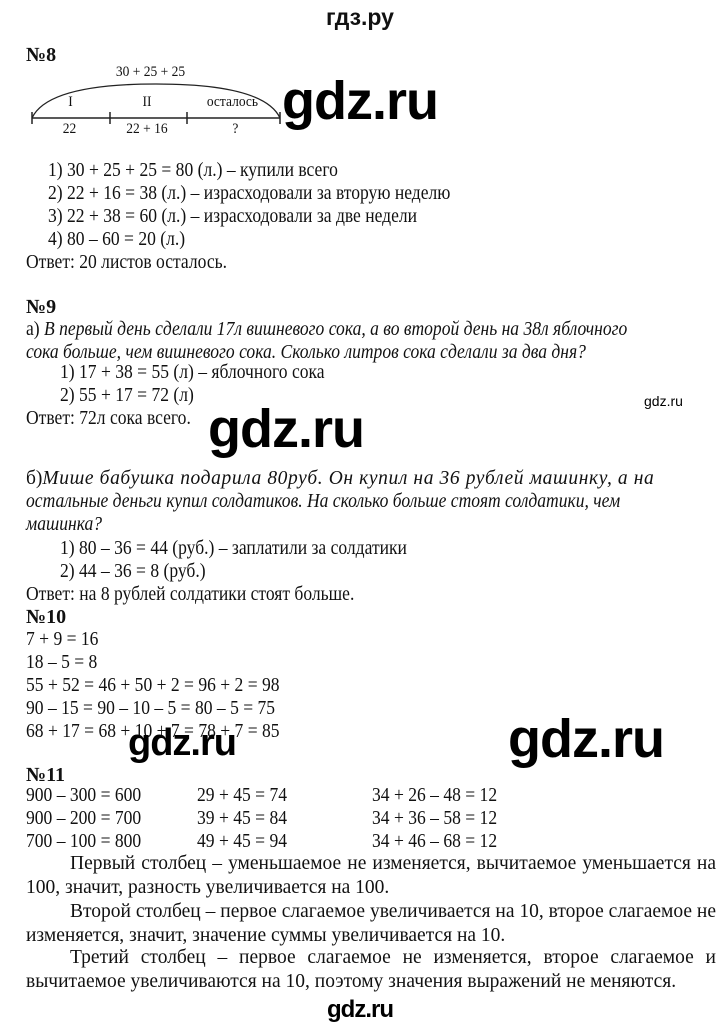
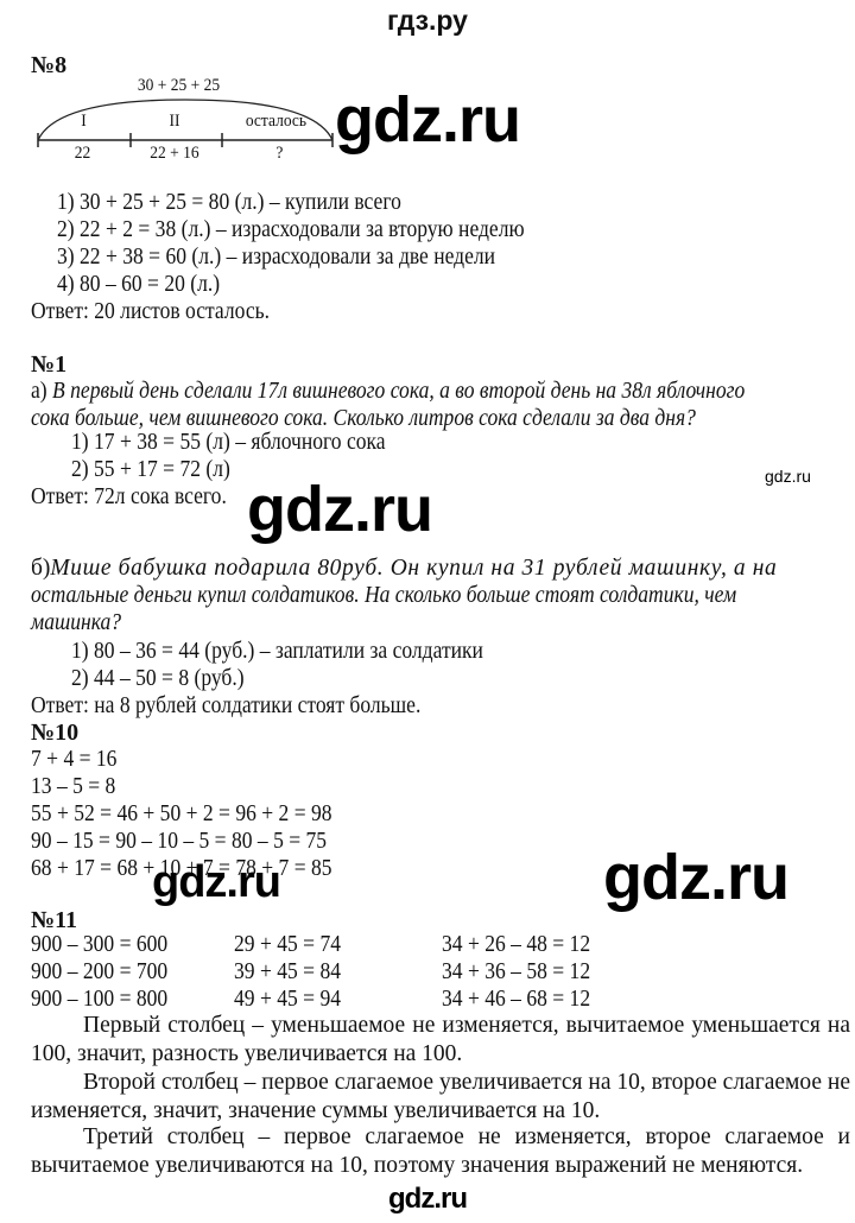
  гдз.ру
  №8
  30 + 25 + 25
  I
  II
  осталось
  22
  22 + 16
  ?
  gdz.ru
  1) 30 + 25 + 25 = 80 (л.) – купили всего
- 2) 22 + 16 = 38 (л.) – израсходовали за вторую неделю
+ 2) 22 + 2 = 38 (л.) – израсходовали за вторую неделю
  3) 22 + 38 = 60 (л.) – израсходовали за две недели
  4) 80 – 60 = 20 (л.)
  Ответ: 20 листов осталось.
- №9
+ №1
  а) В первый день сделали 17л вишневого сока, а во второй день на 38л яблочного
  сока больше, чем вишневого сока. Сколько литров сока сделали за два дня?
  1) 17 + 38 = 55 (л) – яблочного сока
  2) 55 + 17 = 72 (л)
  Ответ: 72л сока всего.
  gdz.ru
  gdz.ru
  б)
- Мише бабушка подарила 80руб. Он купил на 36 рублей машинку, а на
+ Мише бабушка подарила 80руб. Он купил на 31 рублей машинку, а на
  остальные деньги купил солдатиков. На сколько больше стоят солдатики, чем
  машинка?
  1) 80 – 36 = 44 (руб.) – заплатили за солдатики
- 2) 44 – 36 = 8 (руб.)
+ 2) 44 – 50 = 8 (руб.)
  Ответ: на 8 рублей солдатики стоят больше.
  №10
- 7 + 9 = 16
+ 7 + 4 = 16
- 18 – 5 = 8
+ 13 – 5 = 8
  55 + 52 = 46 + 50 + 2 = 96 + 2 = 98
  90 – 15 = 90 – 10 – 5 = 80 – 5 = 75
  68 + 17 = 68 + 10 + 7 = 78 + 7 = 85
  gdz.ru
  gdz.ru
  №11
  900 – 300 = 600
  900 – 200 = 700
- 700 – 100 = 800
+ 900 – 100 = 800
  29 + 45 = 74
  39 + 45 = 84
  49 + 45 = 94
  34 + 26 – 48 = 12
  34 + 36 – 58 = 12
  34 + 46 – 68 = 12
  Первый столбец – уменьшаемое не изменяется, вычитаемое уменьшается на 100, значит, разность увеличивается на 100.
  Второй столбец – первое слагаемое увеличивается на 10, второе слагаемое не изменяется, значит, значение суммы увеличивается на 10.
  Третий столбец – первое слагаемое не изменяется, второе слагаемое и вычитаемое увеличиваются на 10, поэтому значения выражений не меняются.
  gdz.ru
